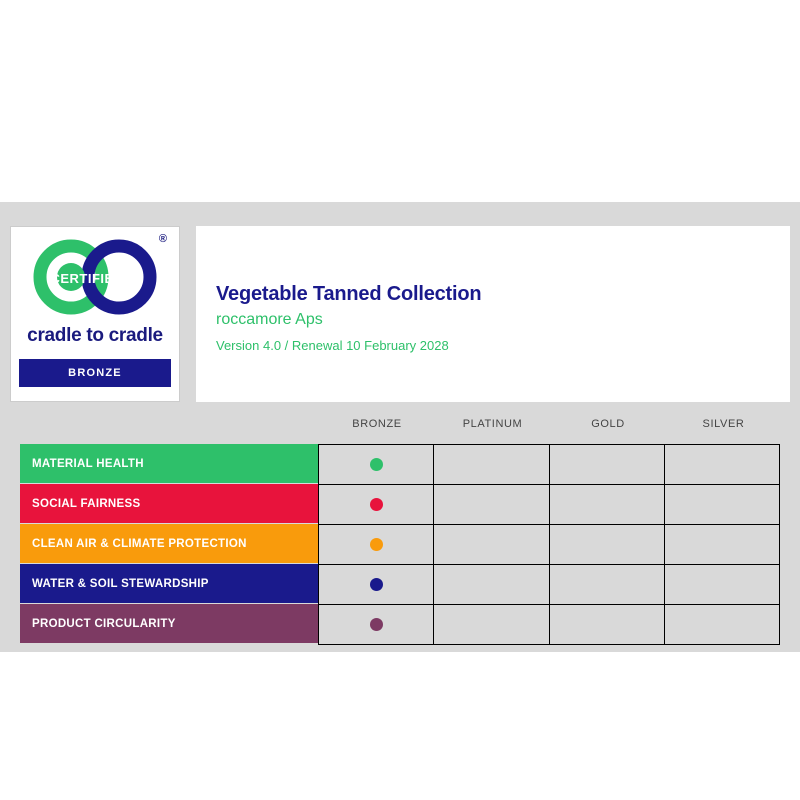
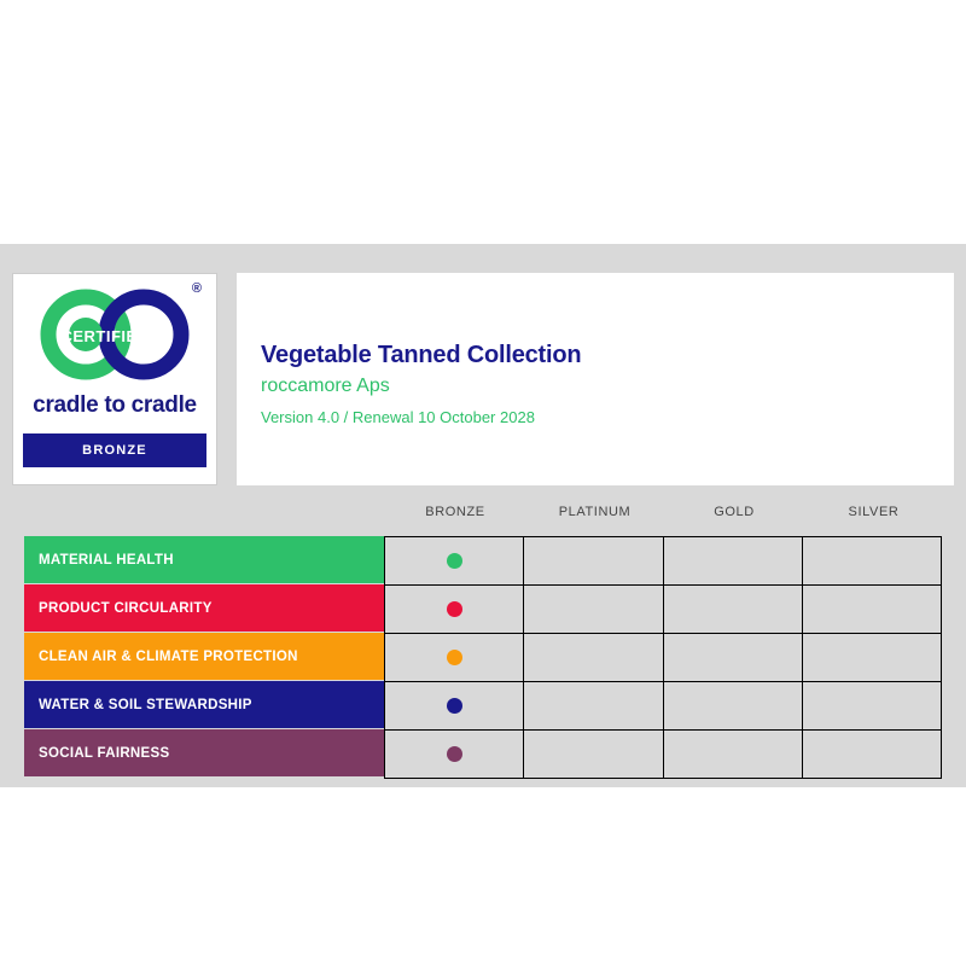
  ®
  CERTIFIED
  cradle to cradle
  BRONZE
  Vegetable Tanned Collection
  roccamore Aps
- Version 4.0 / Renewal 10 February 2028
+ Version 4.0 / Renewal 10 October 2028
  BRONZE
  PLATINUM
  GOLD
  SILVER
  MATERIAL HEALTH
- SOCIAL FAIRNESS
+ PRODUCT CIRCULARITY
  CLEAN AIR & CLIMATE PROTECTION
  WATER & SOIL STEWARDSHIP
- PRODUCT CIRCULARITY
+ SOCIAL FAIRNESS
